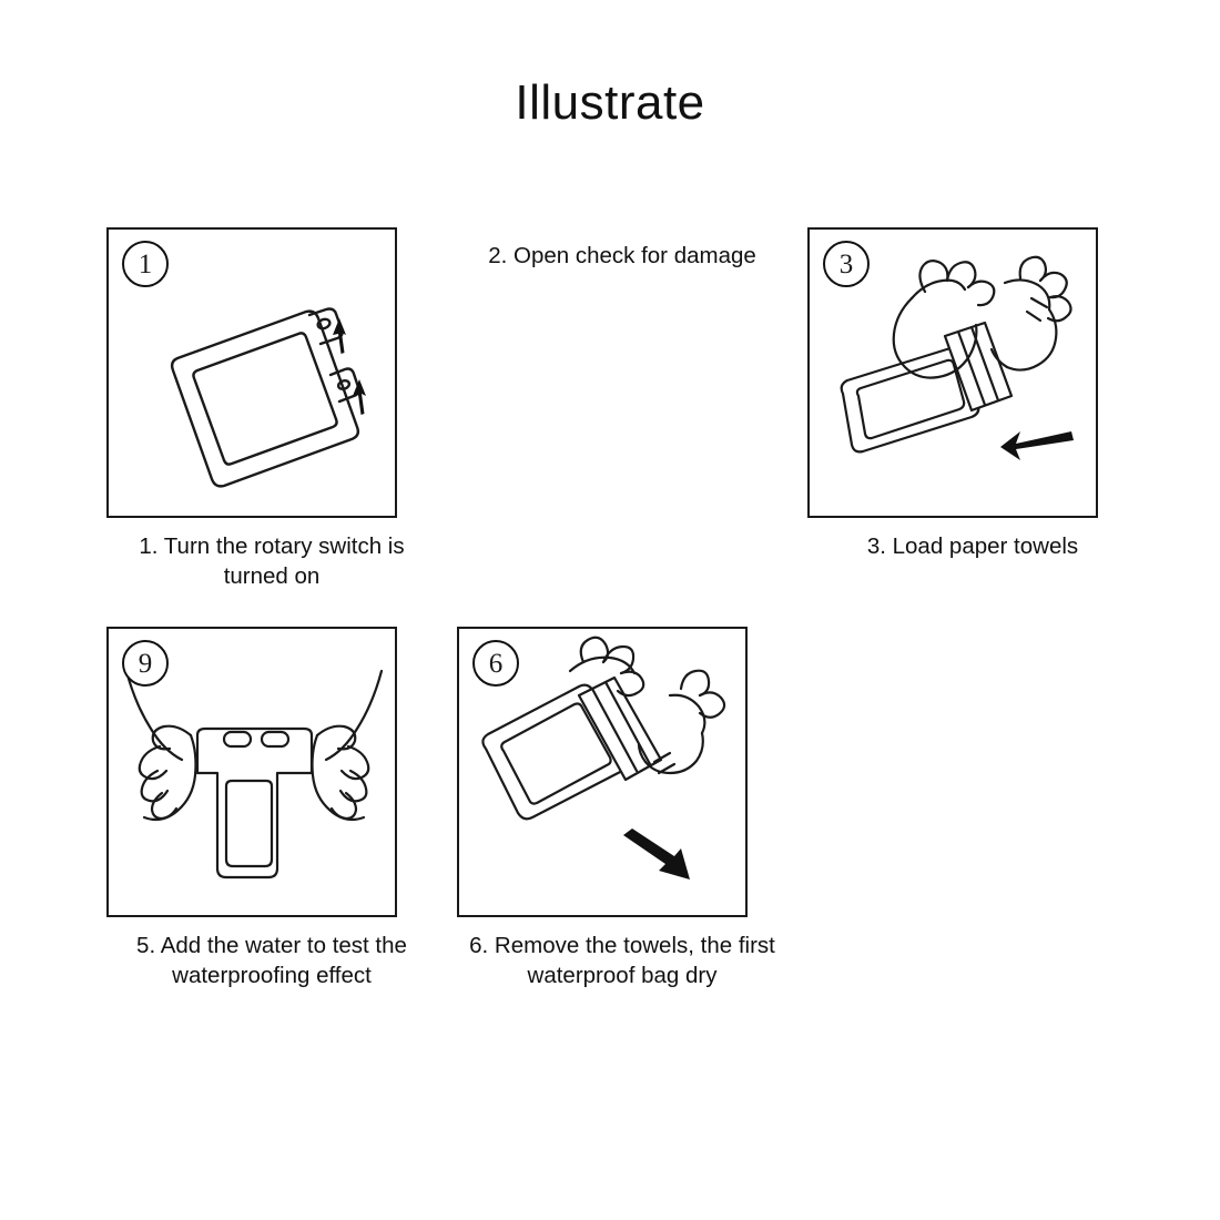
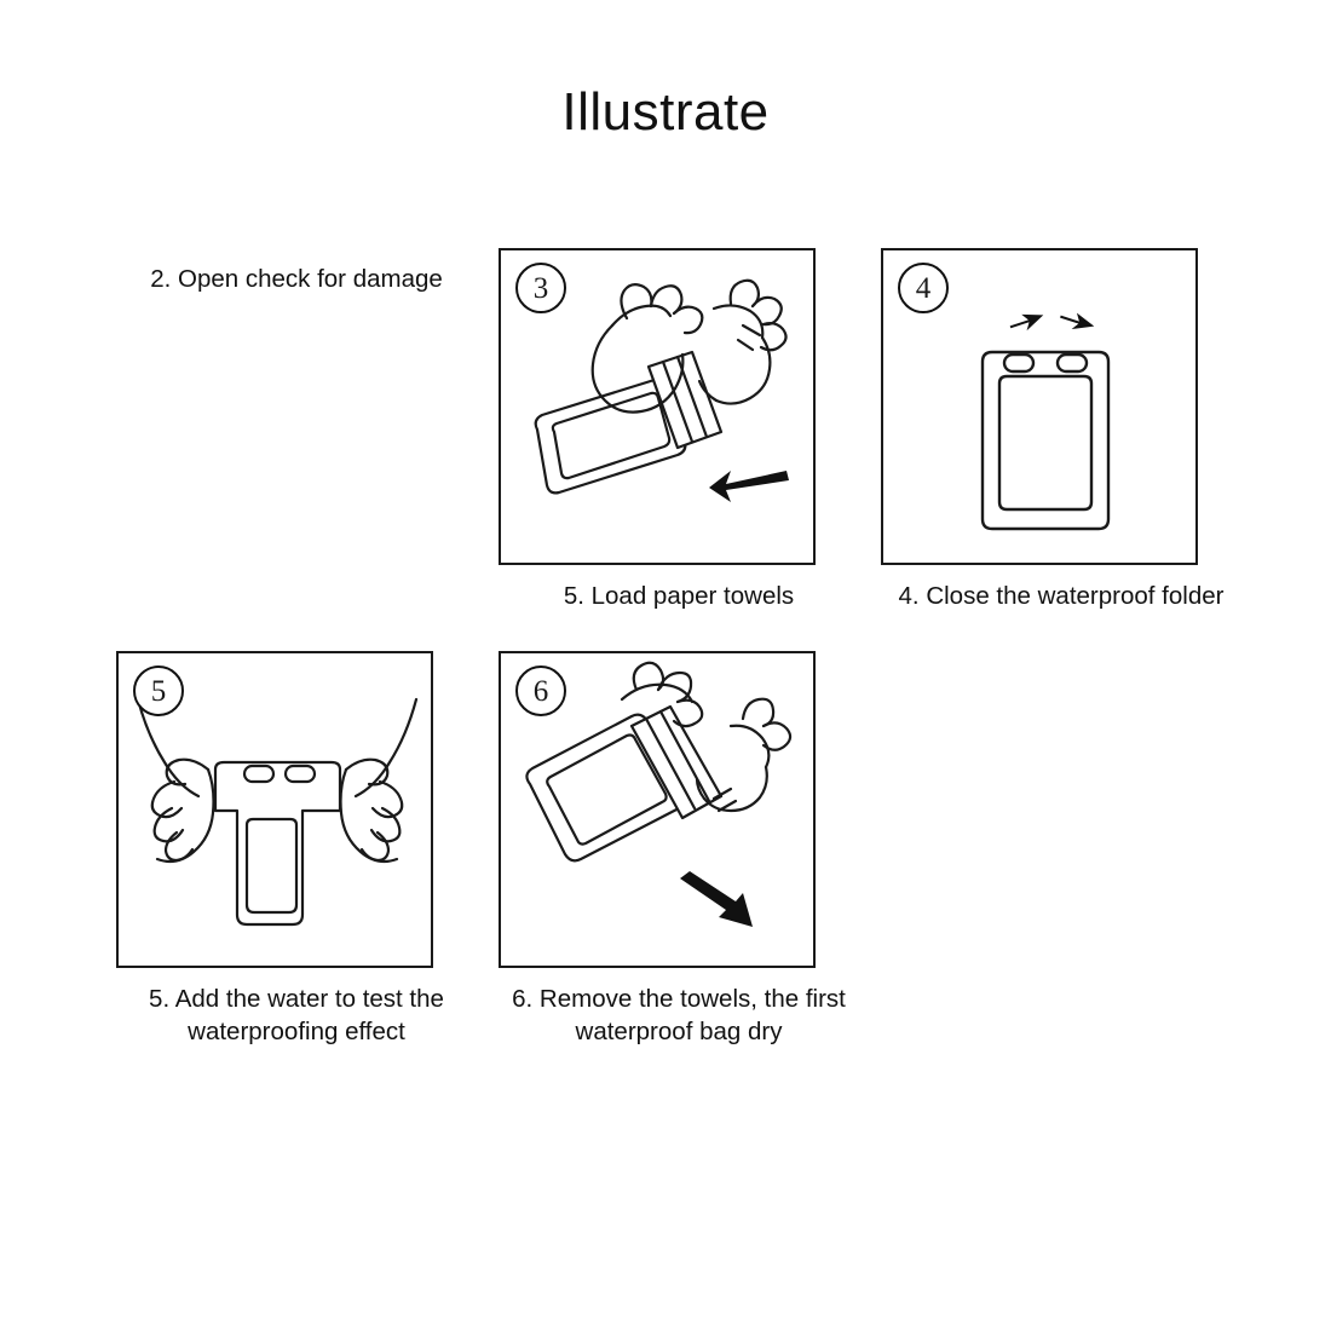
  Illustrate
- 1
- 1. Turn the rotary switch is turned on
  2. Open check for damage
  3
- 3. Load paper towels
+ 5. Load paper towels
+ 4
+ 4. Close the waterproof folder
- 9
+ 5
  5. Add the water to test the waterproofing effect
  6
  6. Remove the towels, the first waterproof bag dry
